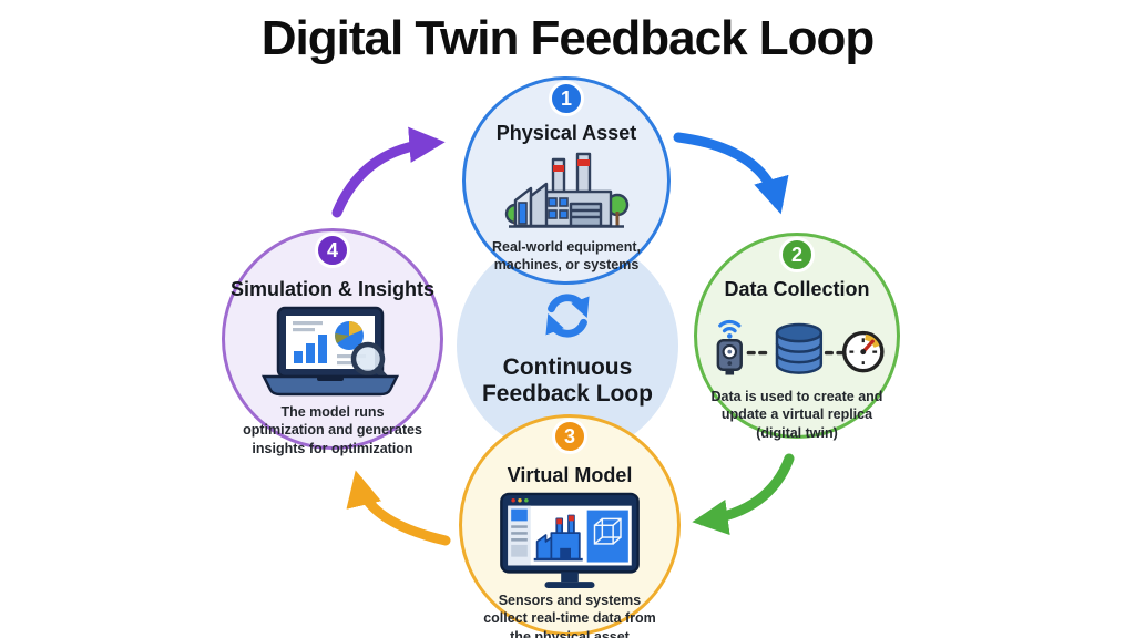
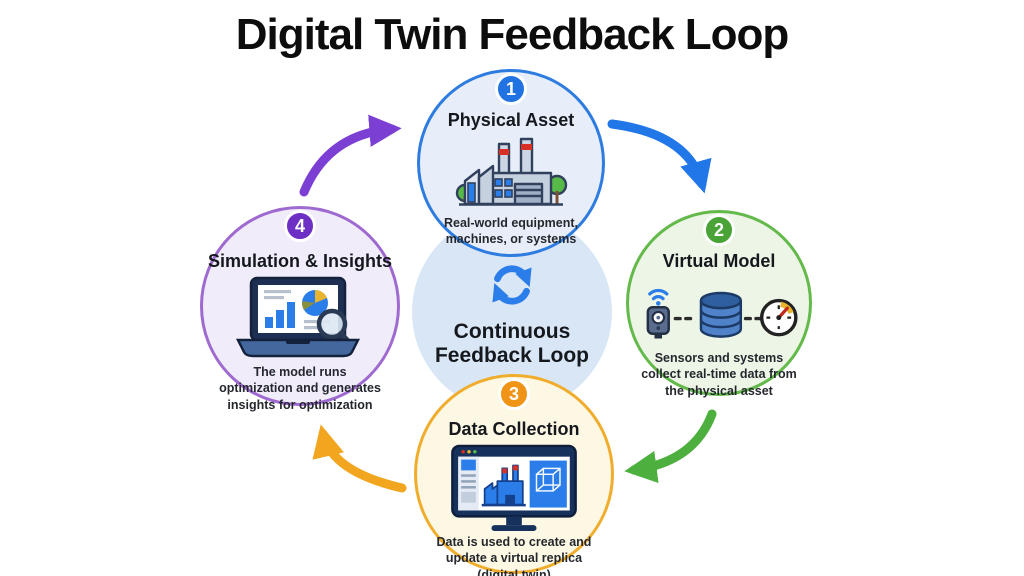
  Digital Twin Feedback Loop
  Continuous Feedback Loop
  1
  Physical Asset
  Real-world equipment, machines, or systems
  2
- Data Collection
+ Virtual Model
- Data is used to create and update a virtual replica (digital twin)
+ Sensors and systems collect real-time data from the physical asset
  3
- Virtual Model
+ Data Collection
- Sensors and systems collect real-time data from the physical asset
+ Data is used to create and update a virtual replica (digital twin)
  4
  Simulation & Insights
  The model runs optimization and generates insights for optimization
